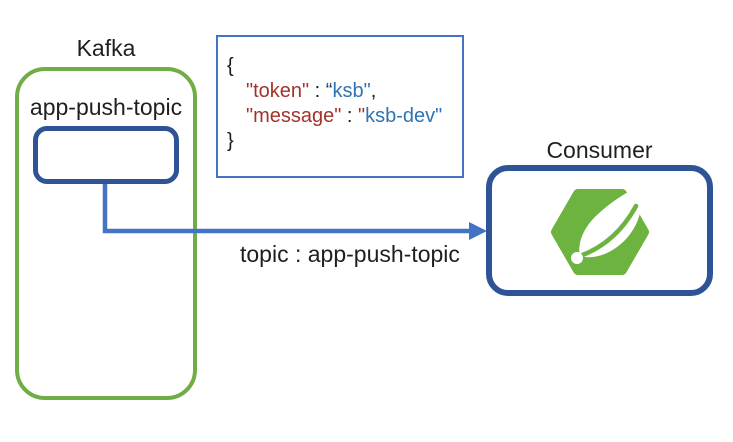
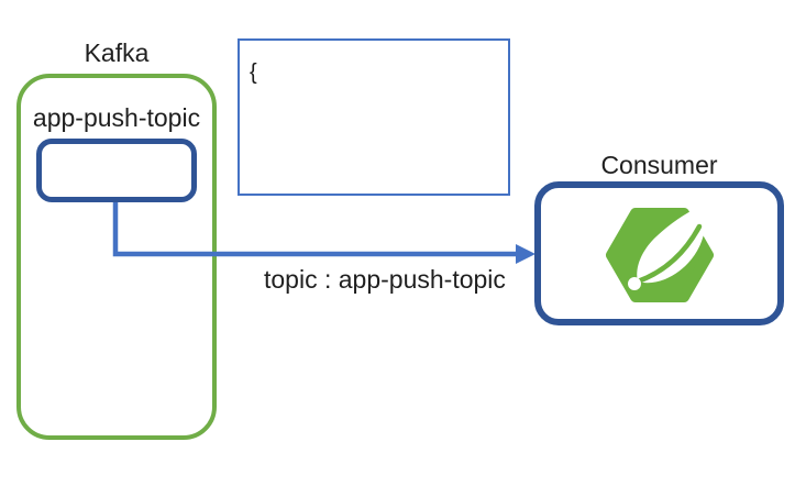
  Kafka
  app-push-topic
  {
- "token" : “ksb",
- "message" : "ksb-dev"
- }
  topic : app-push-topic
  Consumer
